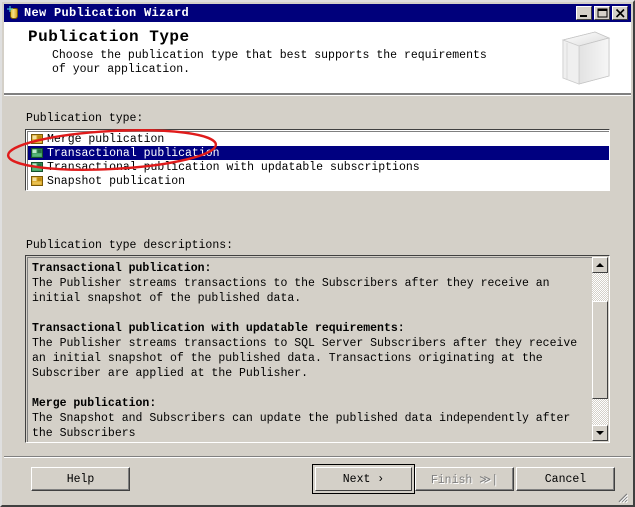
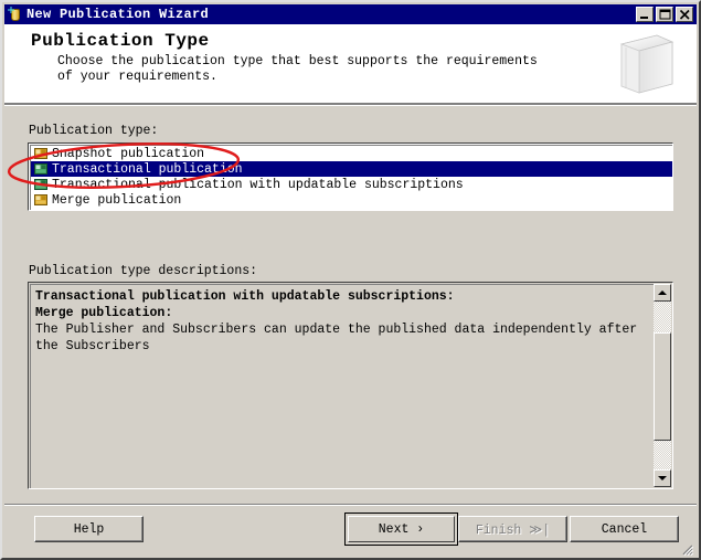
  New Publication Wizard
  Publication Type
- Choose the publication type that best supports the requirements of your application.
+ Choose the publication type that best supports the requirements of your requirements.
  Publication type:
- Merge publication
+ Snapshot publication
  Transactional publicatin
  Transactionublication with updatable subscriptions
- Snapshot publication
+ Merge publication
  Publication type descriptions:
- Transactional publication:
- The Publisher streams transactions to the Subscribers after they receive an initial snapshot of the published data.
- Transactional publication with updatable requirements:
+ Transactional publication with updatable subscriptions:
- The Publisher streams transactions to SQL Server Subscribers after they receive an initial snapshot of the published data. Transactions originating at the Subscriber are applied at the Publisher.
  Merge publication:
- The Snapshot and Subscribers can update the published data independently after the Subscribers
+ The Publisher and Subscribers can update the published data independently after the Subscribers
  Help
  Next ›
  Finish ≫|
  Cancel
